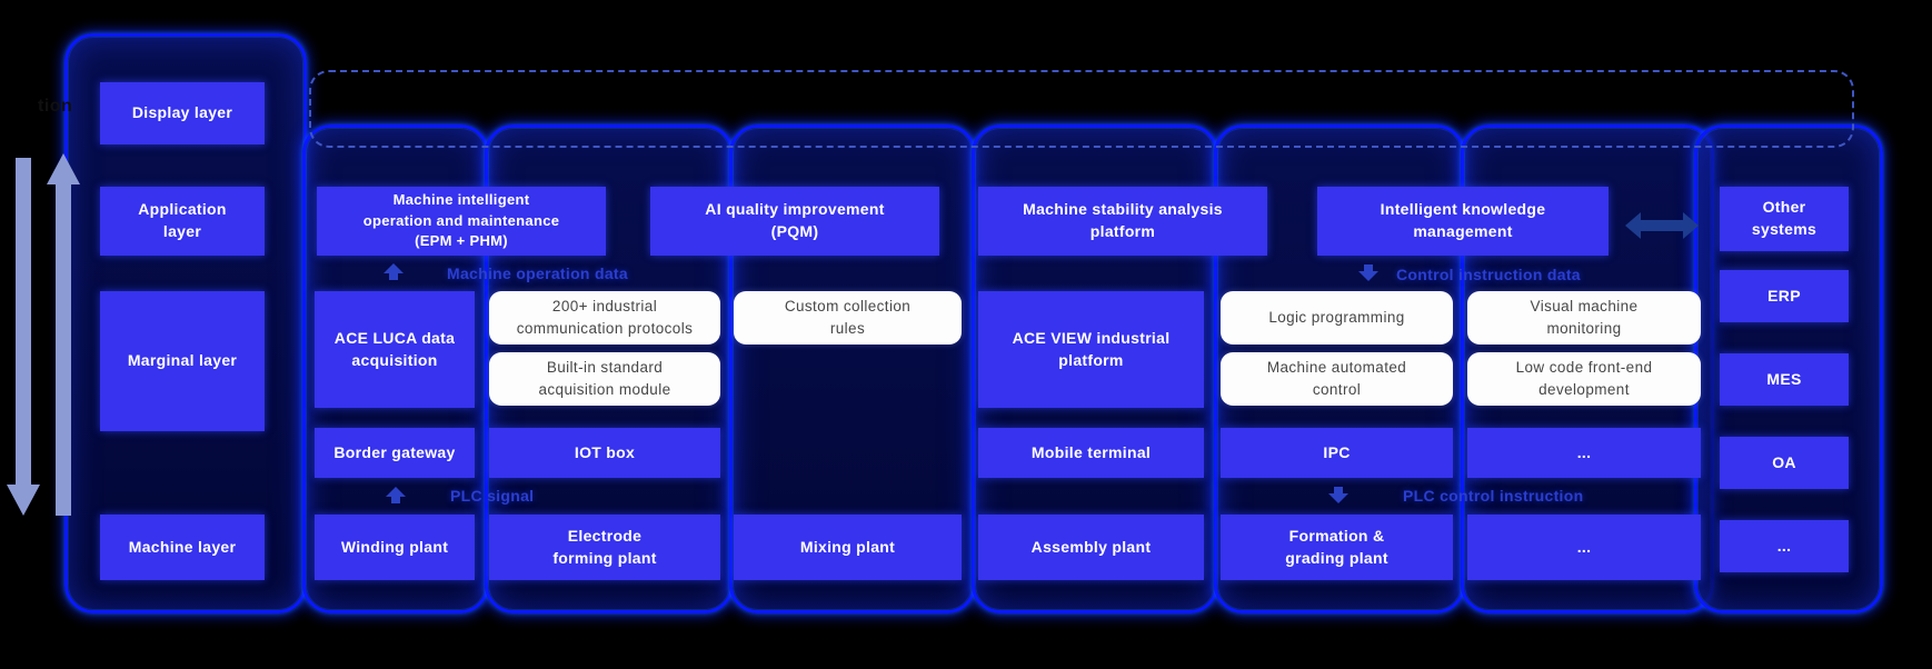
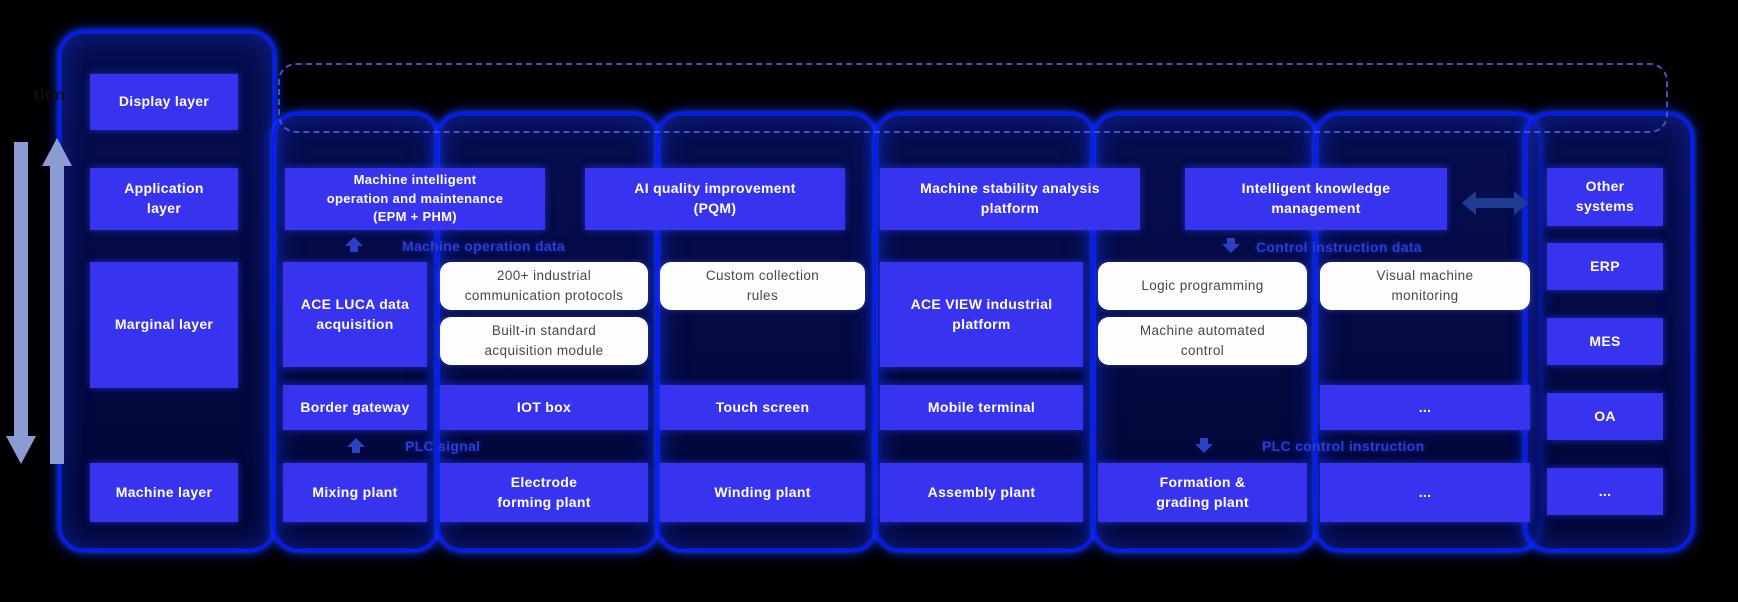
  tion
  Display layer
  Application
  layer
  Marginal layer
  Machine layer
  Machine intelligent
  operation and maintenance
  (EPM + PHM)
  AI quality improvement
  (PQM)
  Machine stability analysis
  platform
  Intelligent knowledge
  management
  Other
  systems
  Machine operation data
  Control instruction data
  ACE LUCA data
  acquisition
  200+ industrial
  communication protocols
  Custom collection
  rules
  Built-in standard
  acquisition module
  ACE VIEW industrial
  platform
  Logic programming
  Visual machine
  monitoring
  Machine automated
  control
- Low code front-end
- development
  Border gateway
  IOT box
+ Touch screen
  Mobile terminal
- IPC
  ...
  PLC signal
  PLC control instruction
- Winding plant
+ Mixing plant
  Electrode
  forming plant
- Mixing plant
+ Winding plant
  Assembly plant
  Formation &
  grading plant
  ...
  ERP
  MES
  OA
  ...
